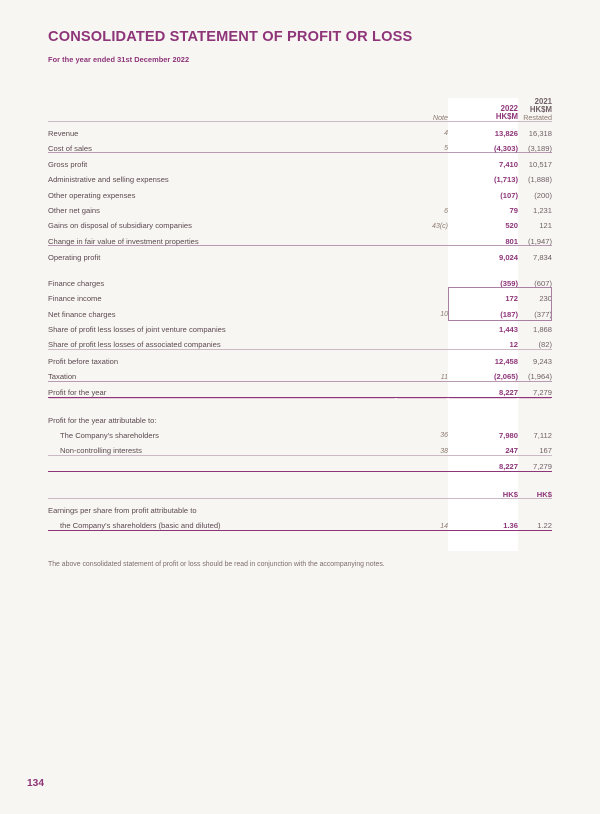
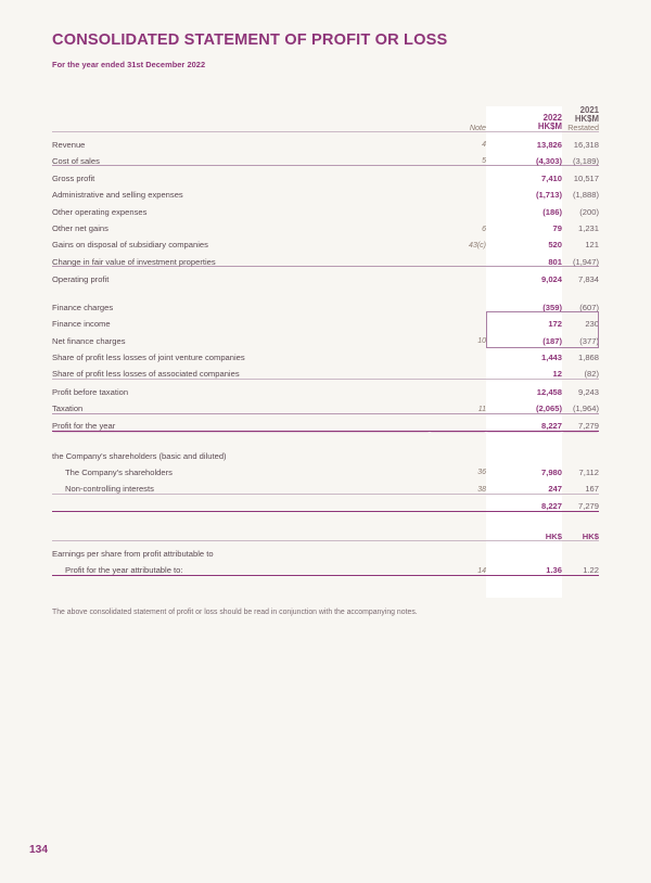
  CONSOLIDATED STATEMENT OF PROFIT OR LOSS
  For the year ended 31st December 2022
  	Note	2022 HK$M	2021 HK$M Restated
  Revenue		13,826	16,318
  Cost of sales		(4,303)	(3,189)
  Gross profit		7,410	10,517
  Administrative and selling expenses		(1,713)	(1,888)
- Other operating expenses		(107)	(200)
+ Other operating expenses		(186)	(200)
  Other net gains		79	1,231
  Gains on disposal of subsidiary companies		520	121
  Change in fair value of investment properties		801	(1,947)
  Operating profit		9,024	7,834
  Finance charges		(359)	(607)
  Finance income		172	230
  Net finance charges		(187)	(377)
  Share of profit less losses of joint venture companies		1,443	1,868
  Share of profit less losses of associated companies		12	(82)
  Profit before taxation		12,458	9,243
  Taxation		(2,065)	(1,964)
  Profit for the year		8,227	7,279
- Profit for the year attributable to:
+ the Company's shareholders (basic and diluted)
  The Company's shareholders		7,980	7,112
  Non-controlling interests		247	167
  		8,227	7,279
  		HK$	HK$
  Earnings per share from profit attributable to
- the Company's shareholders (basic and diluted)		1.36	1.22
+ Profit for the year attributable to:		1.36	1.22
  134
